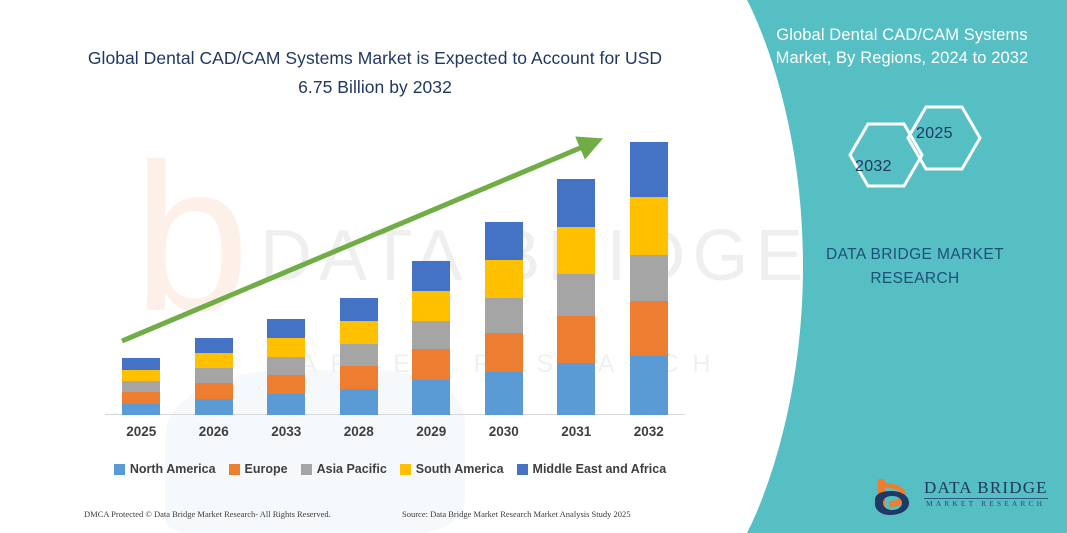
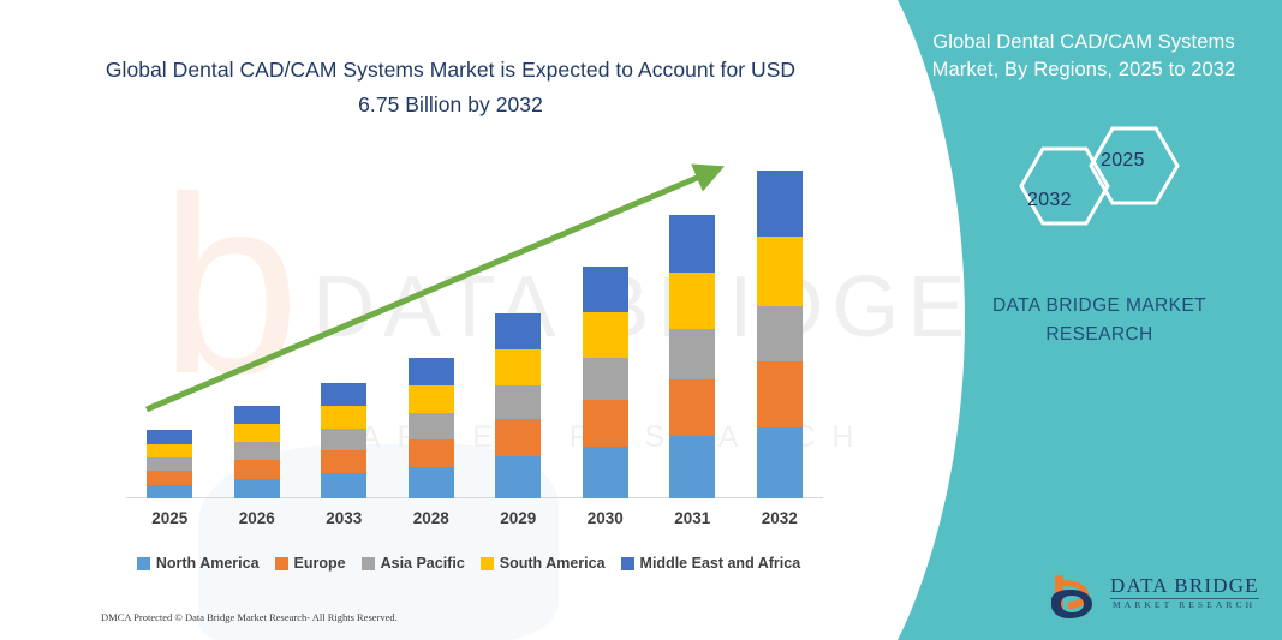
  b
  DATAIGE
  Global Dental CAD/CAM Systems Market is Expected to Account for USD 6.75 Billion by 2032
  2025
  2026
  2033
  2028
  2029
  2030
  2031
  2032
  North America
  Europe
  Asia Pacific
  South America
  Middle East and Africa
  DMCA Protected © Data Bridge Market Research- All Rights Reserved.
- Source: Data Bridge Market Research Market Analysis Study 2025
- Global Dental CAD/CAM Systems Market, By Regions, 2024 to 2032
+ Global Dental CAD/CAM Systems Market, By Regions, 2025 to 2032
  2032
  2025
  DATA BRIDGE MARKET RESEARCH
  DATA BRIDGE
  MARKET RESEARCH
